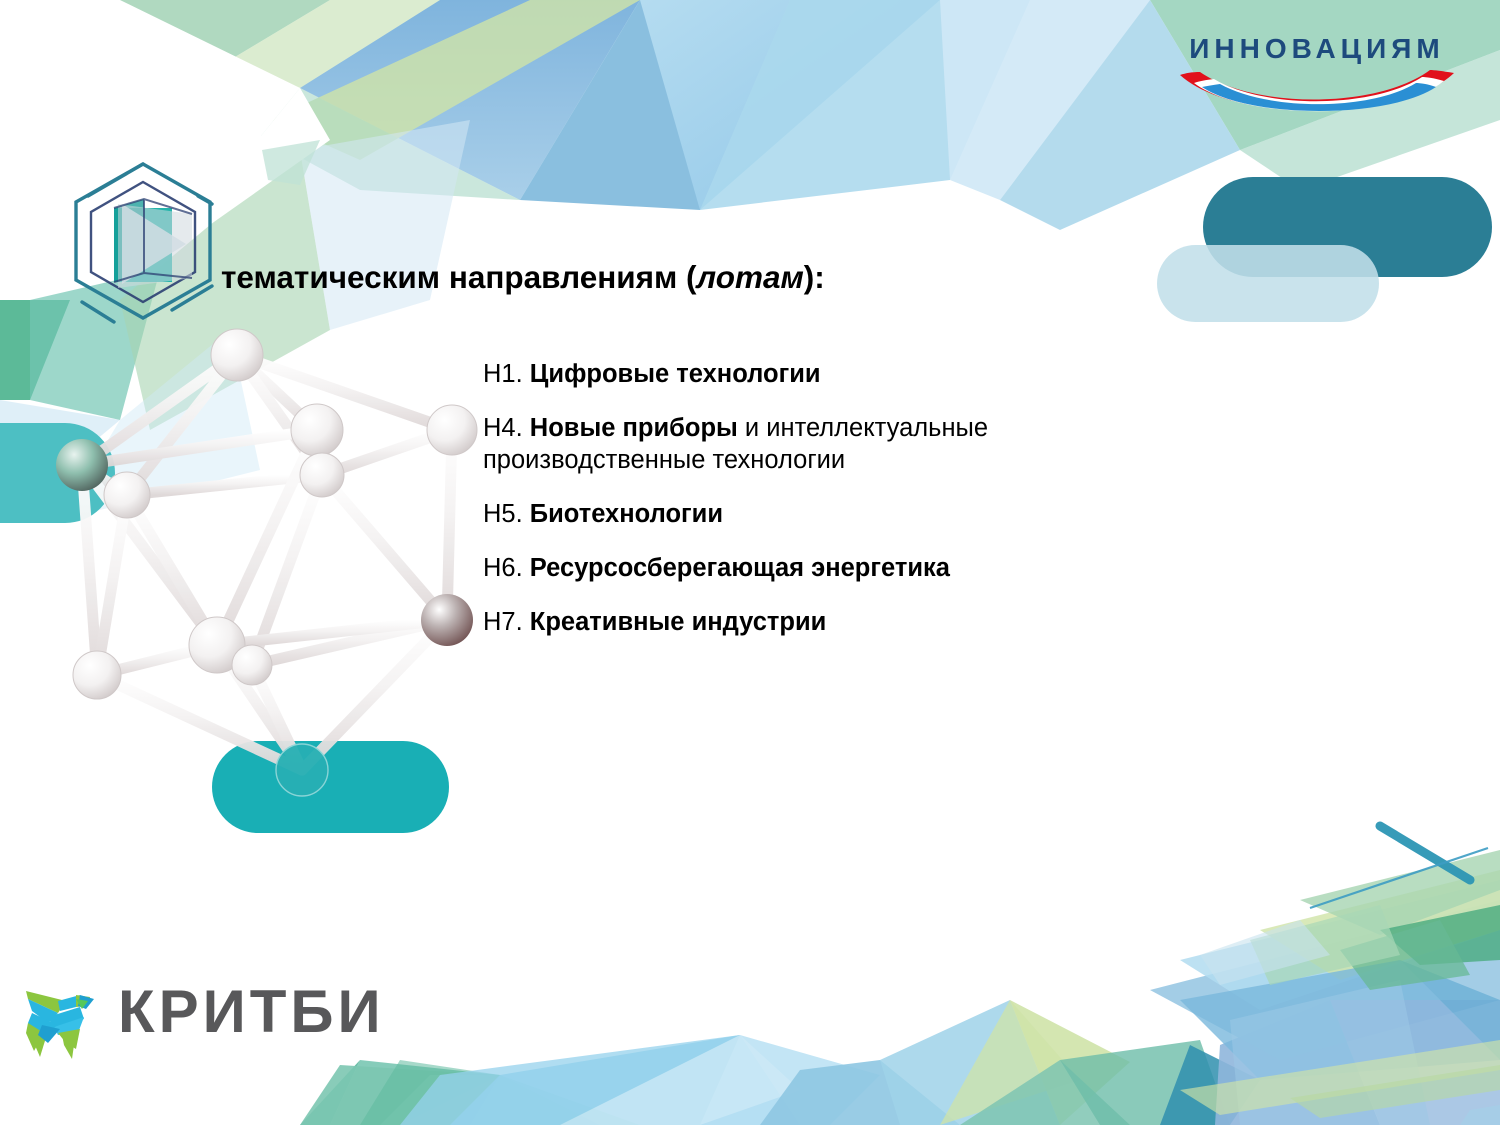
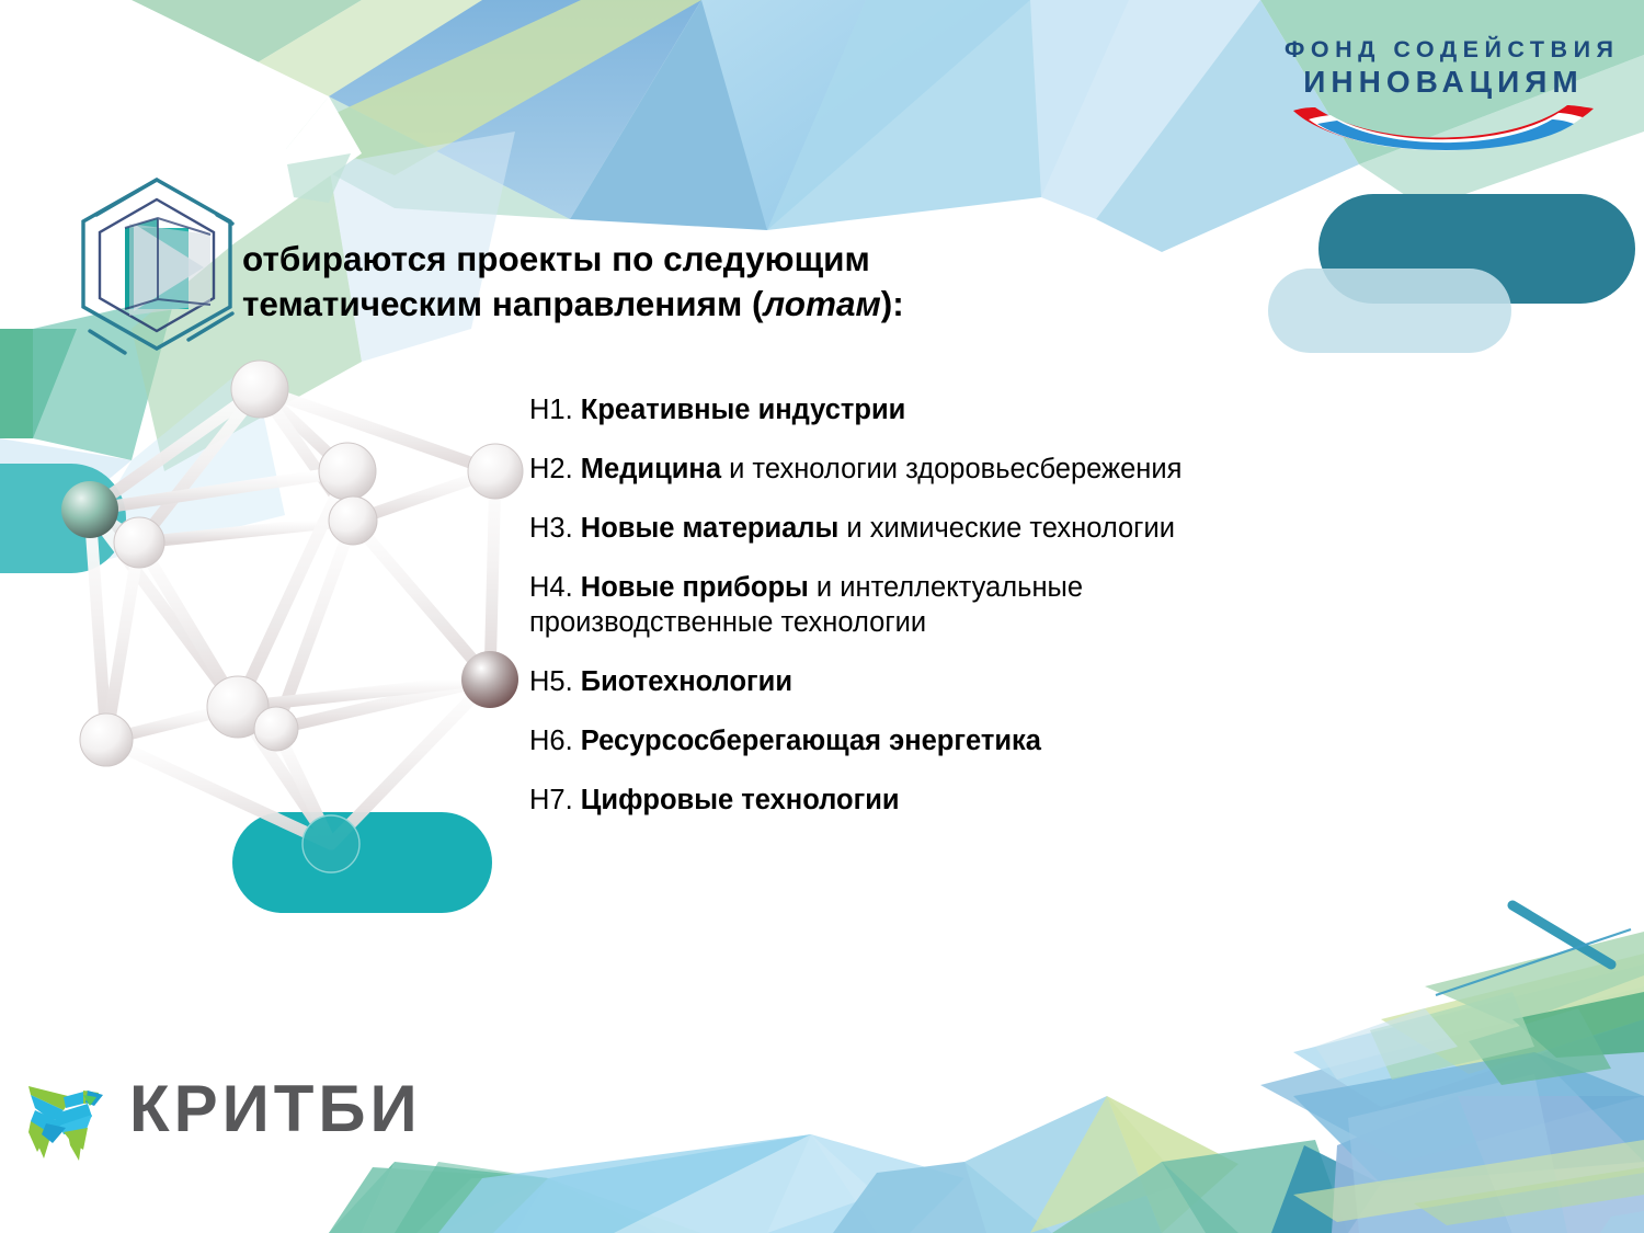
+ ФОНД СОДЕЙСТВИЯ
  ИННОВАЦИЯМ
+ отбираются проекты по следующим
  тематическим направлениям (лотам):
- H1. Цифровые технологии
+ H1. Креативные индустрии
+ H2. Медицина и технологии здоровьесбережения
+ H3. Новые материалы и химические технологии
  H4. Новые приборы и интеллектуальные производственные технологии
  H5. Биотехнологии
  H6. Ресурсосберегающая энергетика
- H7. Креативные индустрии
+ H7. Цифровые технологии
  КРИТБИ
